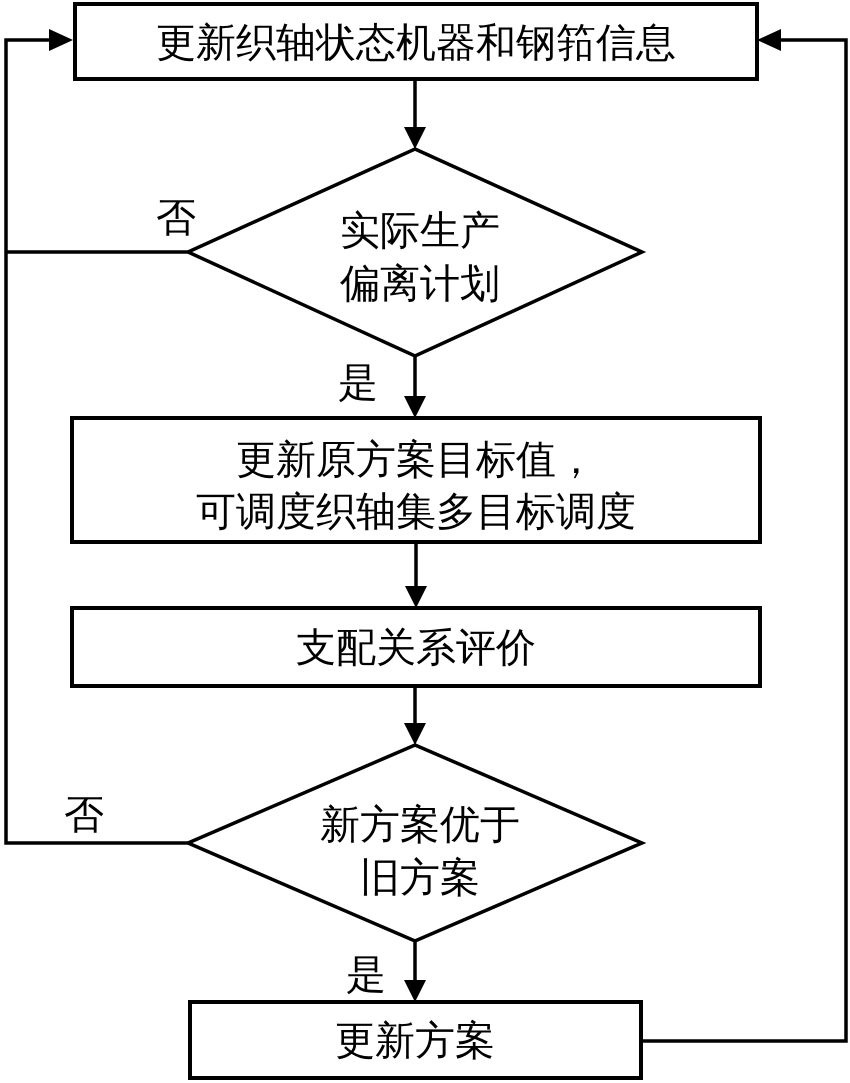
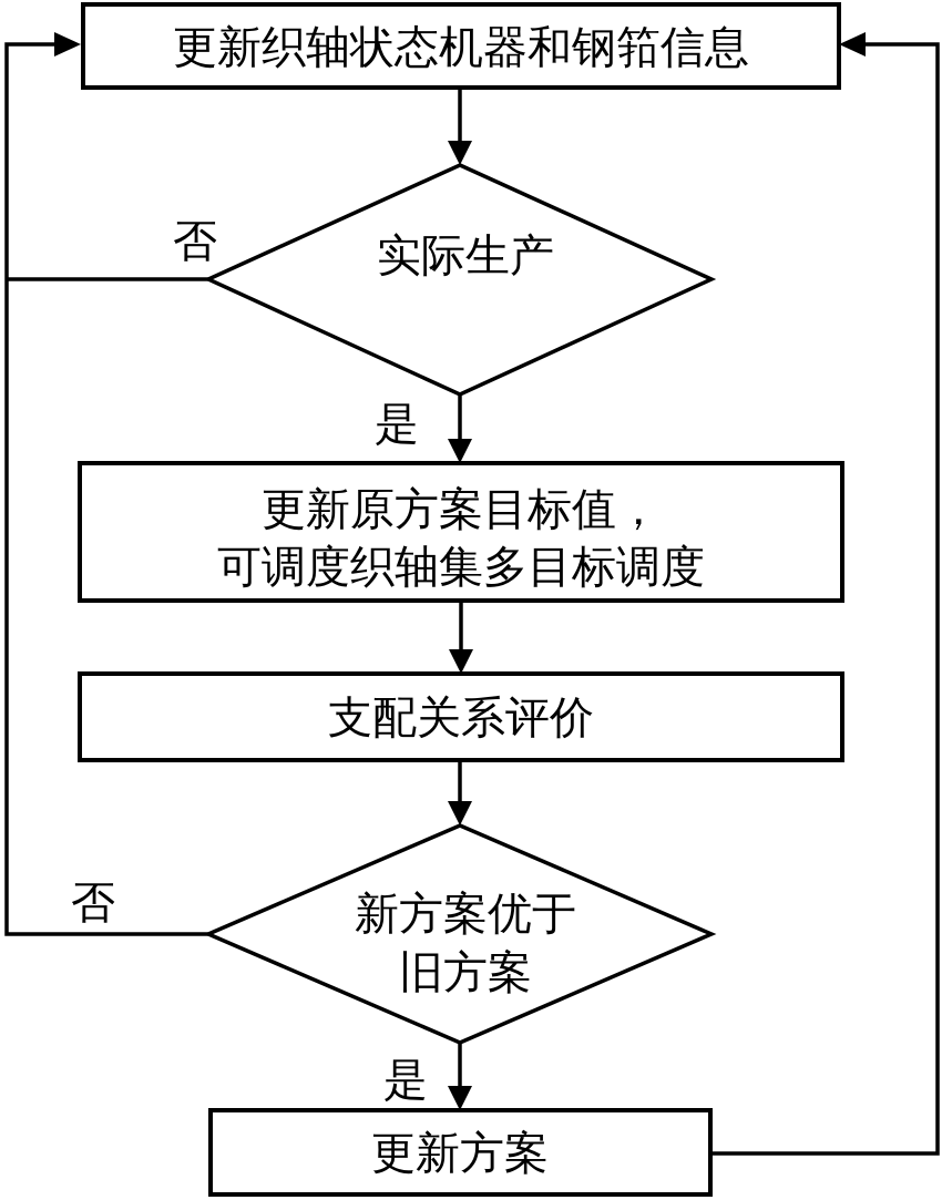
  更新织轴状态机器和钢筘信息
  实际生产
- 偏离计划
  否
  是
  更新原方案目标值，
  可调度织轴集多目标调度
  支配关系评价
  新方案优于
  旧方案
  否
  是
  更新方案
